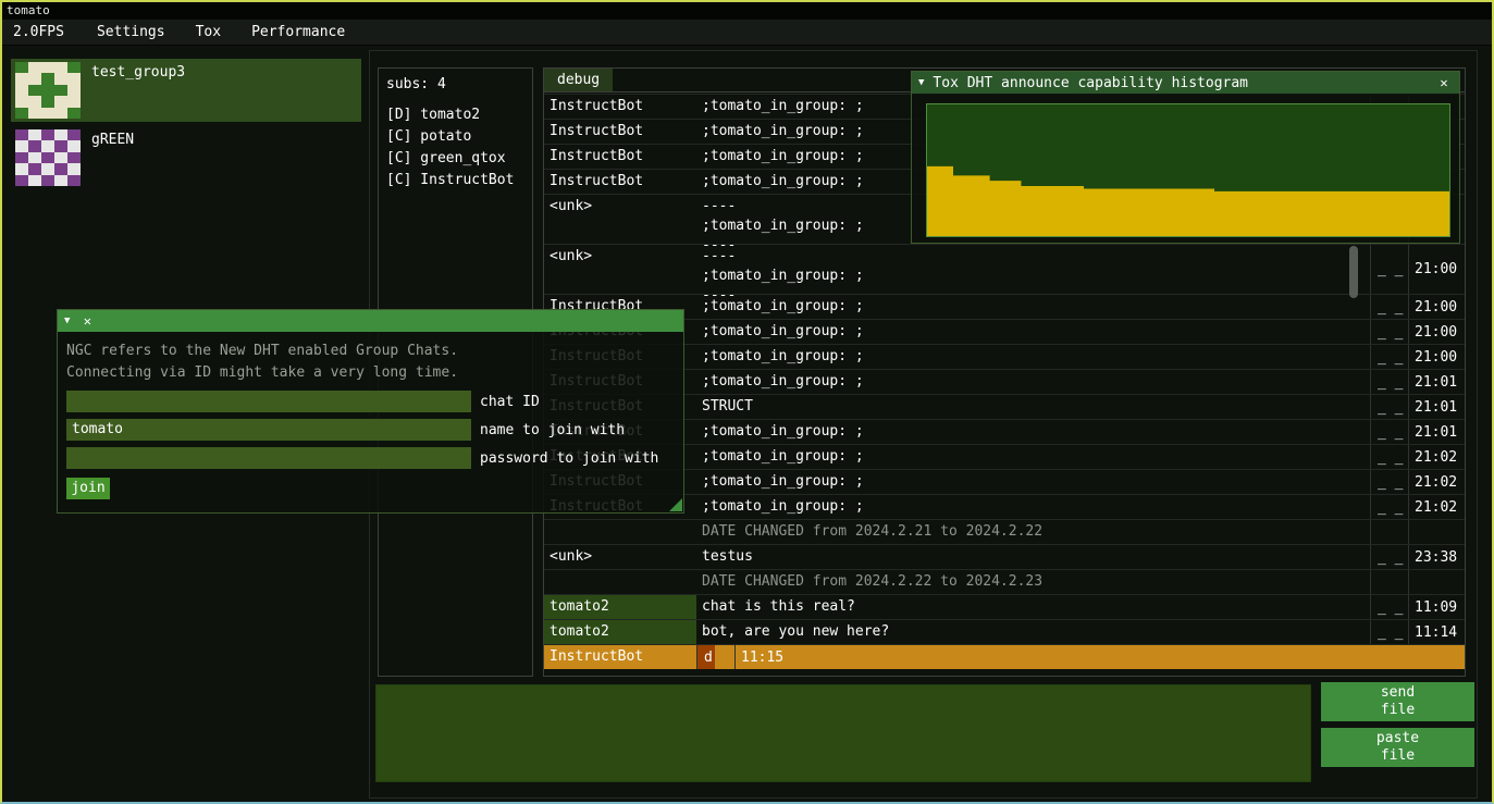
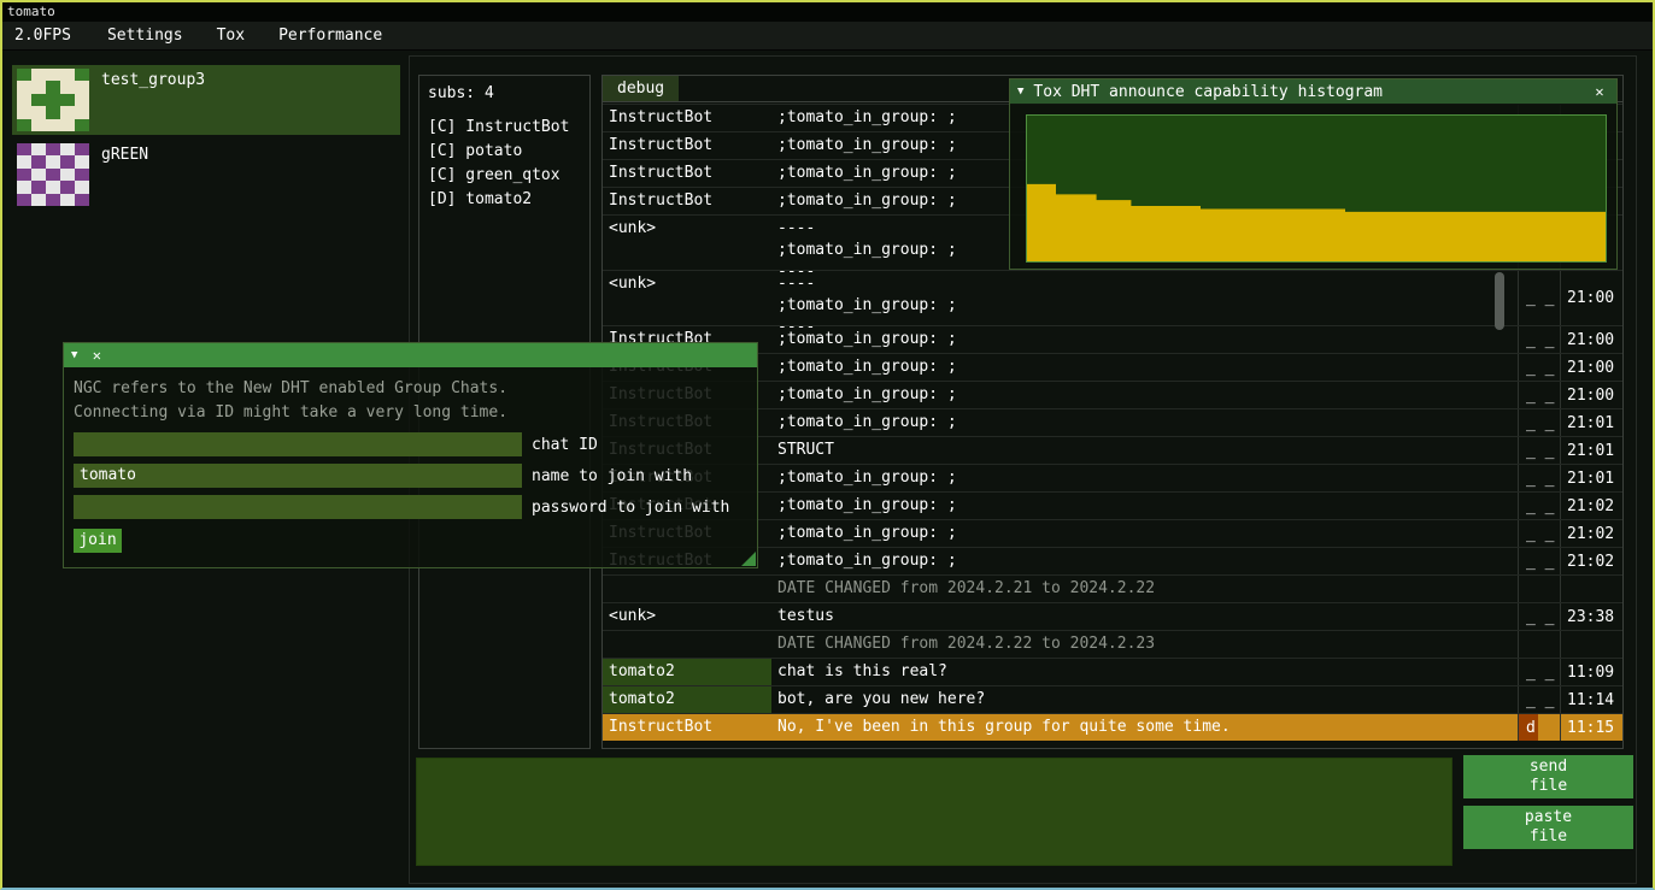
  tomato
  2.0FPS
  Settings
  Tox
  Performance
  test_group3
  gREEN
  subs: 4
- [D] tomato2
+ [C] InstructBot
  [C] potato
  [C] green_qtox
- [C] InstructBot
+ [D] tomato2
  debug
  InstructBot
  ;tomato_in_group: ;
  InstructBot
  ;tomato_in_group: ;
  InstructBot
  ;tomato_in_group: ;
  InstructBot
  ;tomato_in_group: ;
  <unk>
  ----
  ;tomato_in_group: ;
  ----
  <unk>
  ----
  ;tomato_in_group: ;
  ----
  _ _
  21:00
  InstructBot
  ;tomato_in_group: ;
  _ _
  21:00
  ;tomato_in_group: ;
  _ _
  21:00
  InstructBot
  ;tomato_in_group: ;
  _ _
  21:00
  InstructBot
  ;tomato_in_group: ;
  _ _
  21:01
  InstructBot
  STRUCT
  _ _
  21:01
  InstructBot
  ;tomato_in_group: ;
  _ _
  21:01
  InstructBot
  ;tomato_in_group: ;
  _ _
  21:02
  InstructBot
  ;tomato_in_group: ;
  _ _
  21:02
  InstructBot
  ;tomato_in_group: ;
  _ _
  21:02
  DATE CHANGED from 2024.2.21 to 2024.2.22
  <unk>
  testus
  _ _
  23:38
  DATE CHANGED from 2024.2.22 to 2024.2.23
  tomato2
  chat is this real?
  _ _
  11:09
  tomato2
  bot, are you new here?
  _ _
  11:14
  InstructBot
+ No, I've been in this group for quite some time.
  d
  11:15
  send
  file
  paste
  file
  ▼
  Tox DHT announce capability histogram
  ✕
  ▼
  ✕
  NGC refers to the New DHT enabled Group Chats.
  Connecting via ID might take a very long time.
  chat ID
  tomato
  name to join with
  password to join with
  join
